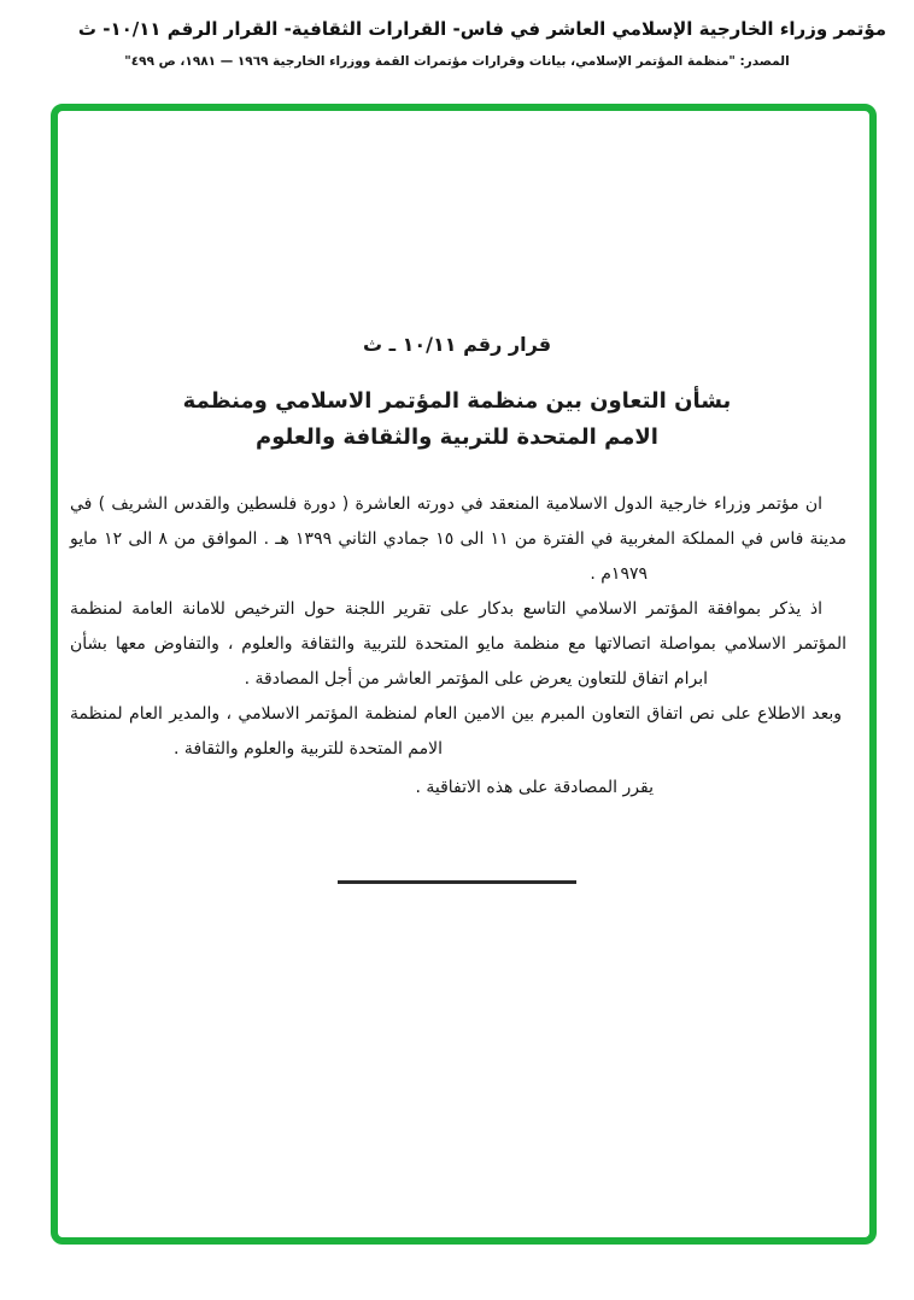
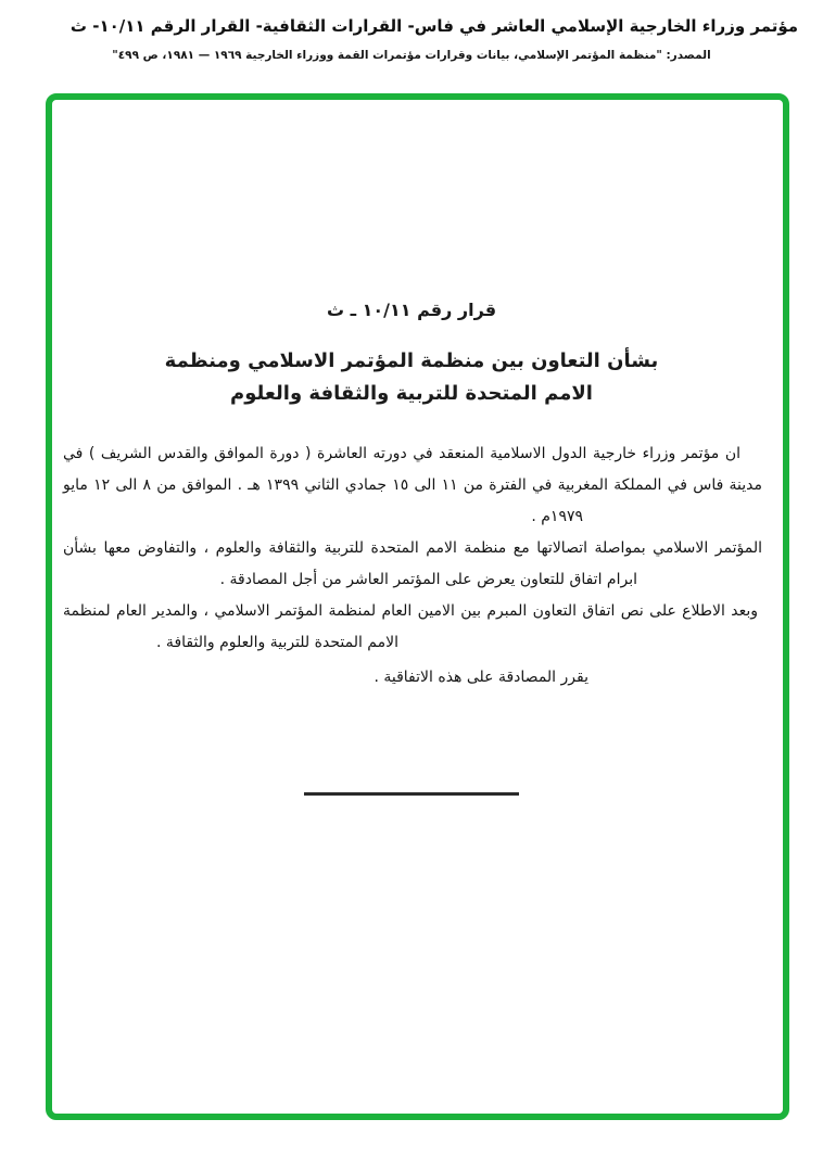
  مؤتمر وزراء الخارجية الإسلامي العاشر في فاس- القرارات الثقافية- القرار الرقم ١٠/١١- ث
  المصدر: "منظمة المؤتمر الإسلامي، بيانات وقرارات مؤتمرات القمة ووزراء الخارجية ١٩٦٩ — ١٩٨١، ص ٤٩٩"
  قرار رقم ١٠/١١ ـ ث
  بشأن التعاون بين منظمة المؤتمر الاسلامي ومنظمة
  الامم المتحدة للتربية والثقافة والعلوم
- ان مؤتمر وزراء خارجية الدول الاسلامية المنعقد في دورته العاشرة ( دورة فلسطين والقدس الشريف ) في
+ ان مؤتمر وزراء خارجية الدول الاسلامية المنعقد في دورته العاشرة ( دورة الموافق والقدس الشريف ) في
  مدينة فاس في المملكة المغربية في الفترة من ١١ الى ١٥ جمادي الثاني ١٣٩٩ هـ . الموافق من ٨ الى ١٢ مايو
  ١٩٧٩م .
- اذ يذكر بموافقة المؤتمر الاسلامي التاسع بدكار على تقرير اللجنة حول الترخيص للامانة العامة لمنظمة
- المؤتمر الاسلامي بمواصلة اتصالاتها مع منظمة مايو المتحدة للتربية والثقافة والعلوم ، والتفاوض معها بشأن
+ المؤتمر الاسلامي بمواصلة اتصالاتها مع منظمة الامم المتحدة للتربية والثقافة والعلوم ، والتفاوض معها بشأن
  ابرام اتفاق للتعاون يعرض على المؤتمر العاشر من أجل المصادقة .
  وبعد الاطلاع على نص اتفاق التعاون المبرم بين الامين العام لمنظمة المؤتمر الاسلامي ، والمدير العام لمنظمة
  الامم المتحدة للتربية والعلوم والثقافة .
  يقرر المصادقة على هذه الاتفاقية .
